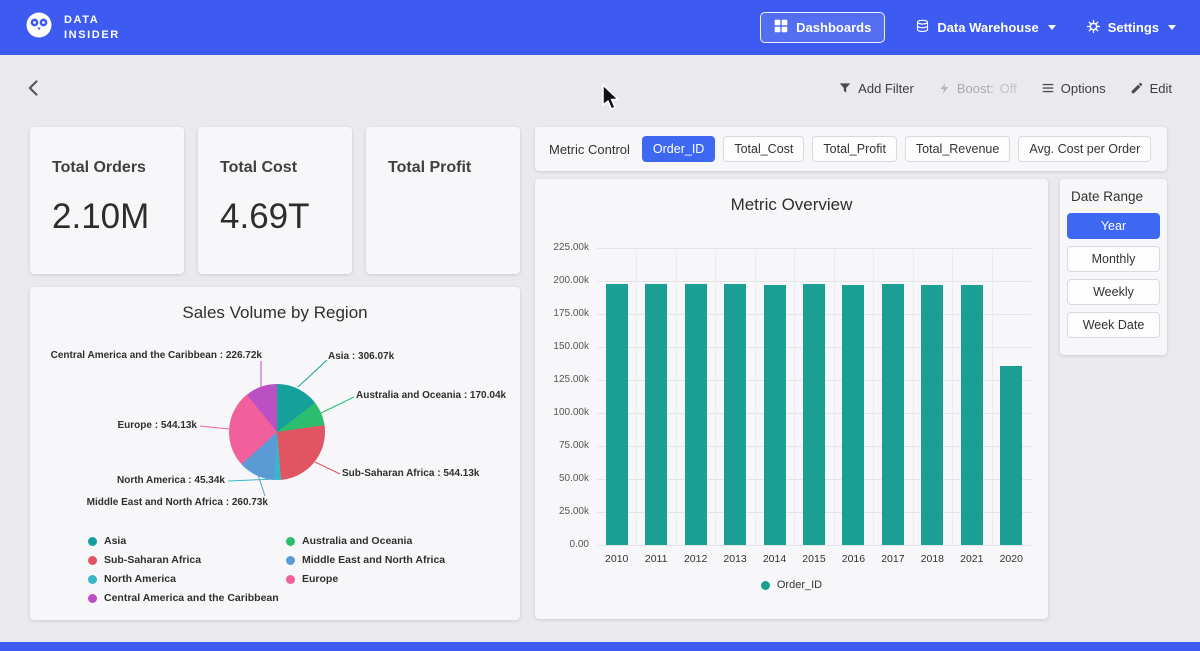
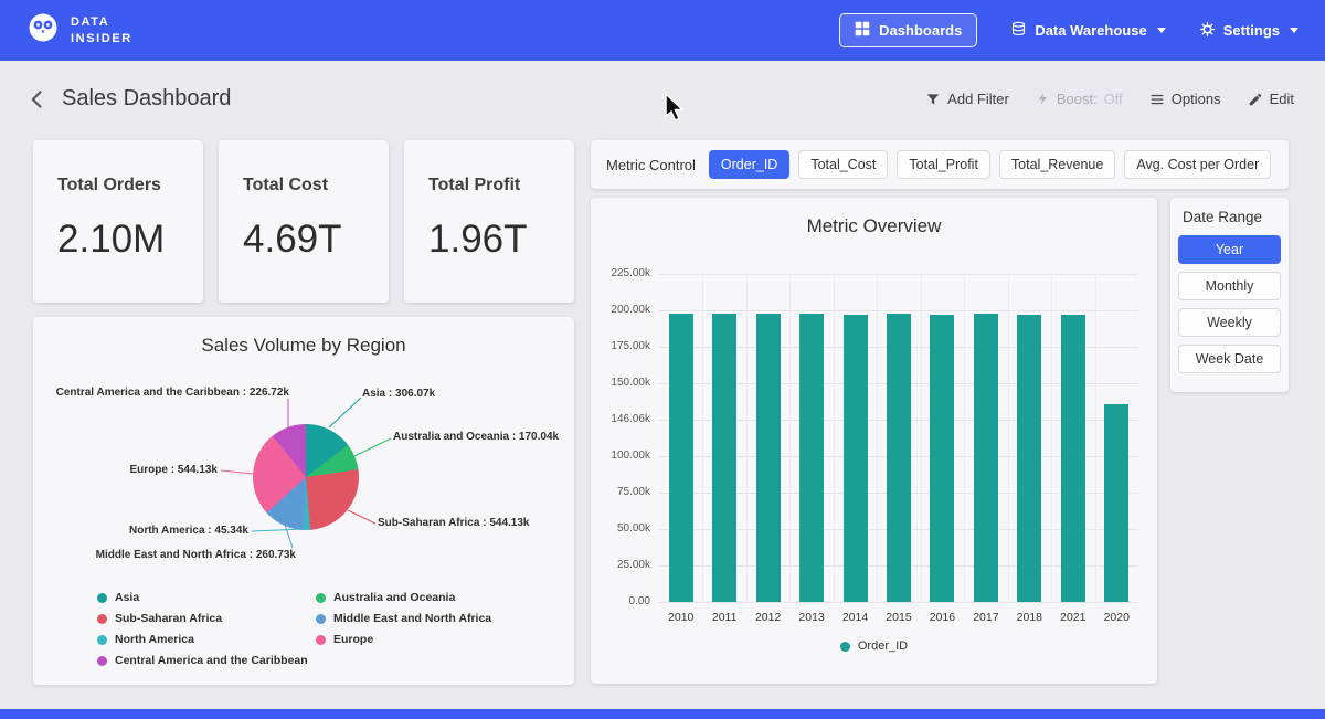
  DATA
  INSIDER
  Dashboards
  Data Warehouse
  Settings
+ Sales Dashboard
  Add Filter
  Boost:
  Off
  Options
  Edit
  Total Orders
  2.10M
  Total Cost
  4.69T
  Total Profit
+ 1.96T
  Sales Volume by Region
  Asia
  Sub-Saharan Africa
  North America
  Central America and the Caribbean
  Australia and Oceania
  Middle East and North Africa
  Europe
  Asia : 306.07k
  Australia and Oceania : 170.04k
  Sub-Saharan Africa : 544.13k
  North America : 45.34k
  Middle East and North Africa : 260.73k
  Europe : 544.13k
  Central America and the Caribbean : 226.72k
  Metric Control
  Order_ID
  Total_Cost
  Total_Profit
  Total_Revenue
  Avg. Cost per Order
  Metric Overview
  Order_ID
  225.00k
  200.00k
  175.00k
  150.00k
- 125.00k
+ 146.06k
  100.00k
  75.00k
  50.00k
  25.00k
  0.00
  2010
  2011
  2012
  2013
  2014
  2015
  2016
  2017
  2018
  2021
  2020
  Date Range
  Year
  Monthly
  Weekly
  Week Date
